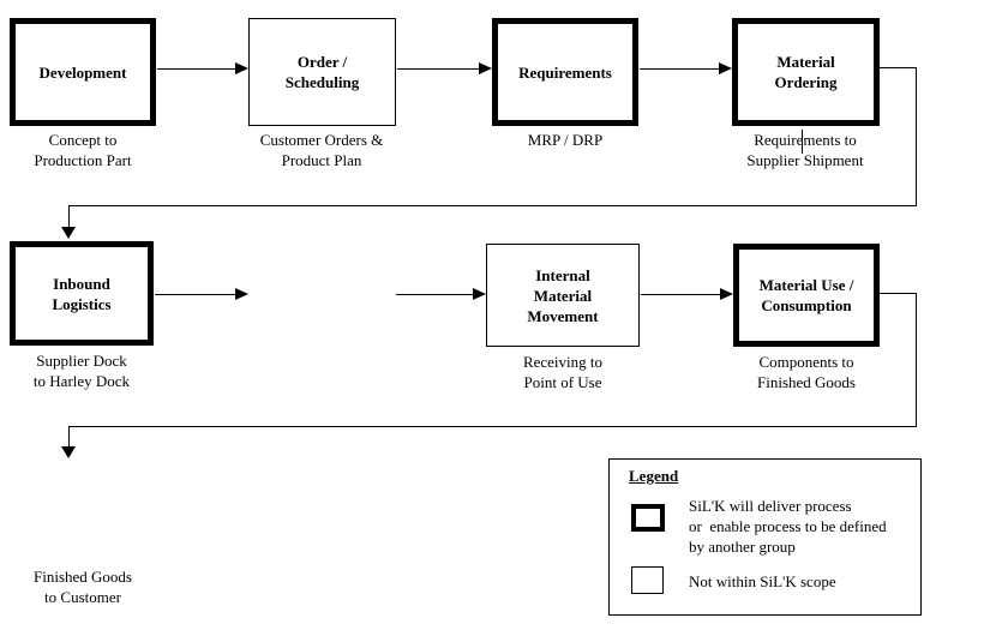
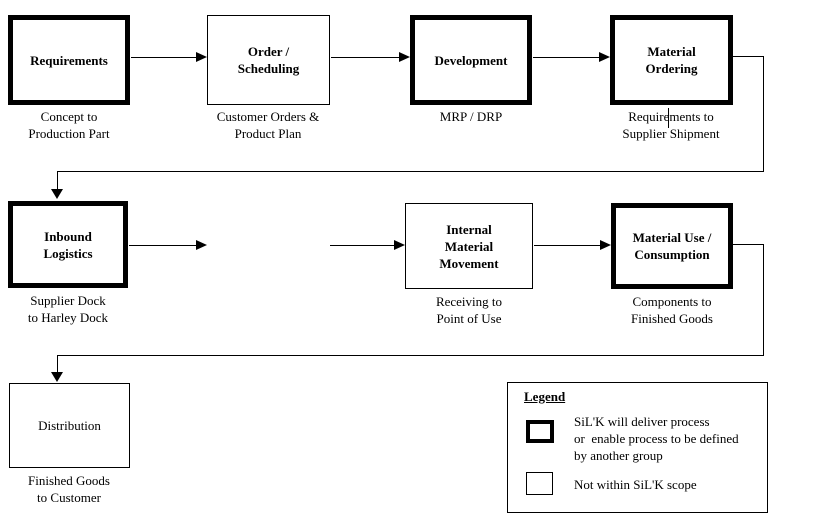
- Development
+ Requirements
  Order /
  Scheduling
- Requirements
+ Development
  Material
  Ordering
  Concept to
  Production Part
  Customer Orders &
  Product Plan
  MRP / DRP
  Requirements to
  Supplier Shipment
  Inbound
  Logistics
  Internal
  Material
  Movement
  Material Use /
  Consumption
  Supplier Dock
  to Harley Dock
  Receiving to
  Point of Use
  Components to
  Finished Goods
+ Distribution
  Finished Goods
  to Customer
  Legend
  SiL'K will deliver process
  or enable process to be defined
  by another group
  Not within SiL'K scope
